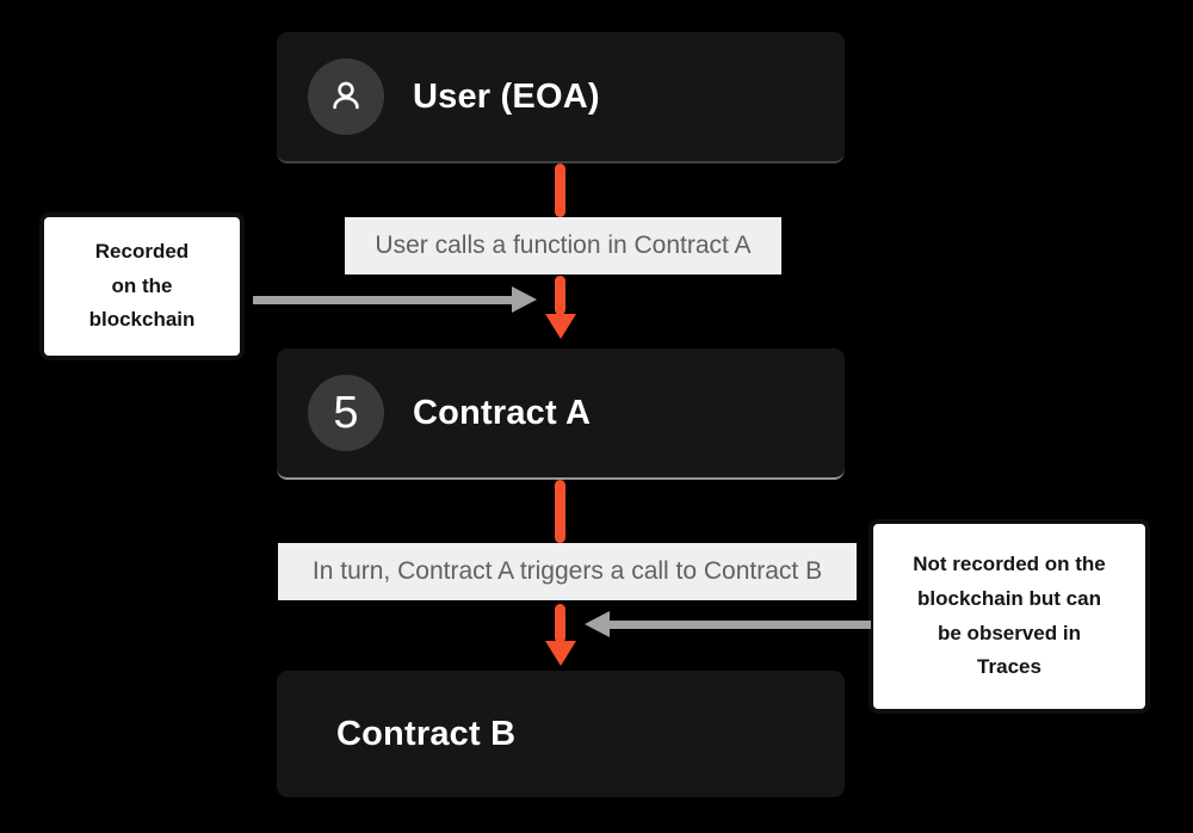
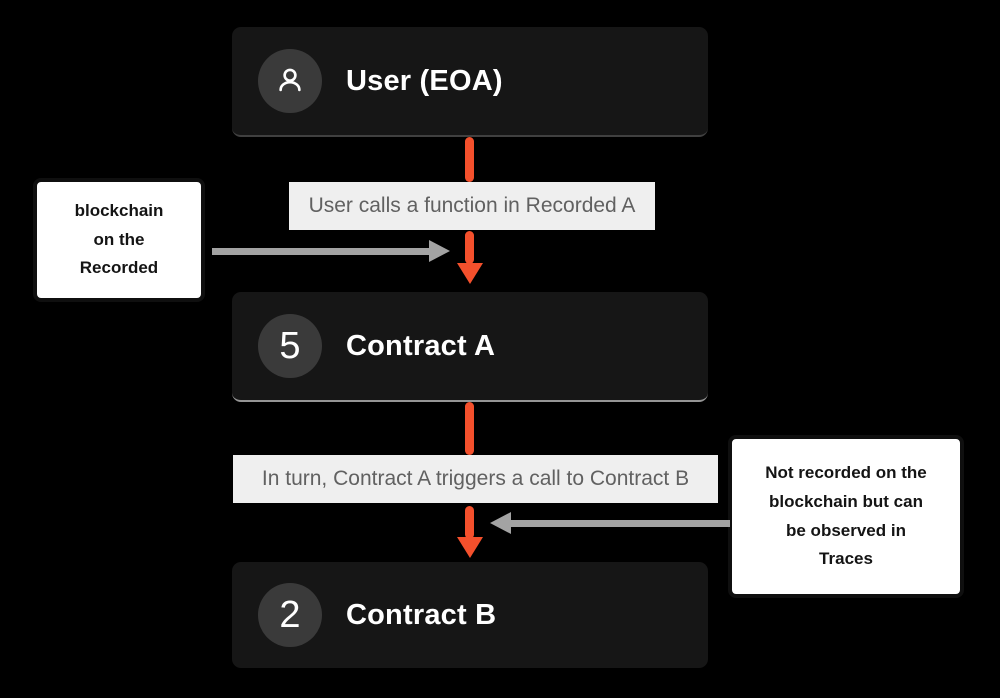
  User (EOA)
- User calls a function in Contract A
+ User calls a function in Recorded A
- Recorded
+ blockchain
  on the
- blockchain
+ Recorded
  5
  Contract A
  In turn, Contract A triggers a call to Contract B
  Not recorded on the
  blockchain but can
  be observed in
  Traces
+ 2
  Contract B
